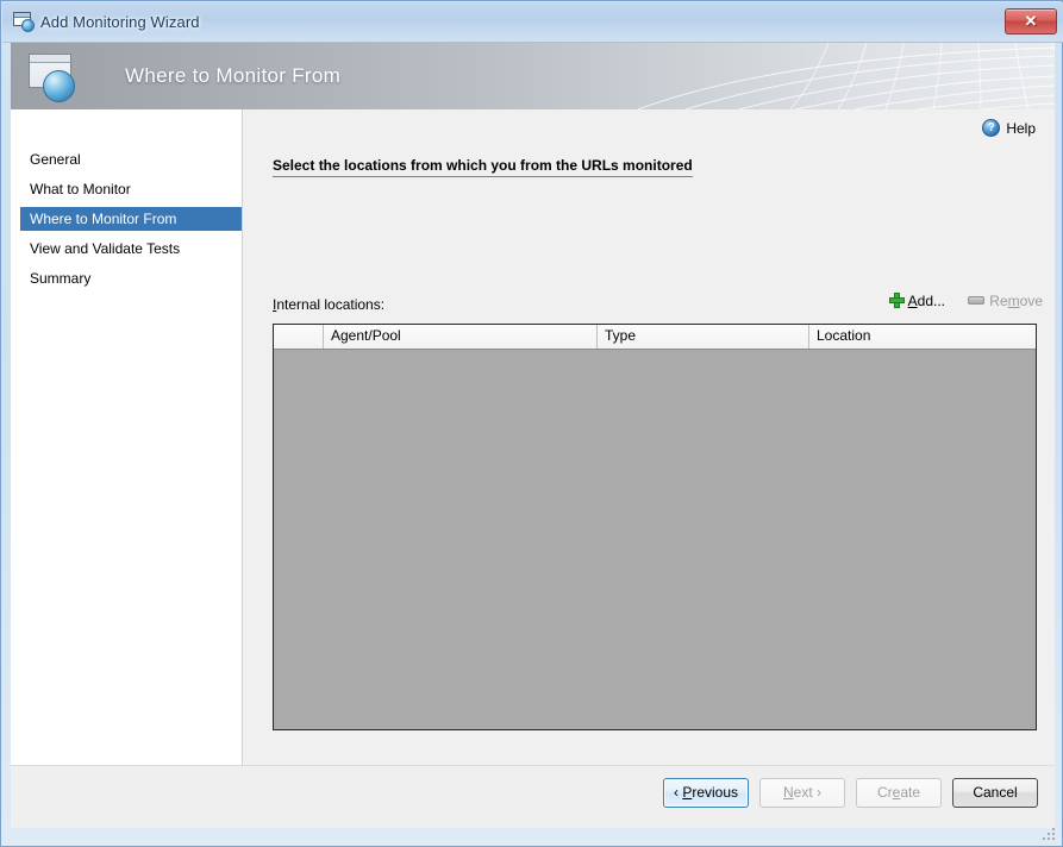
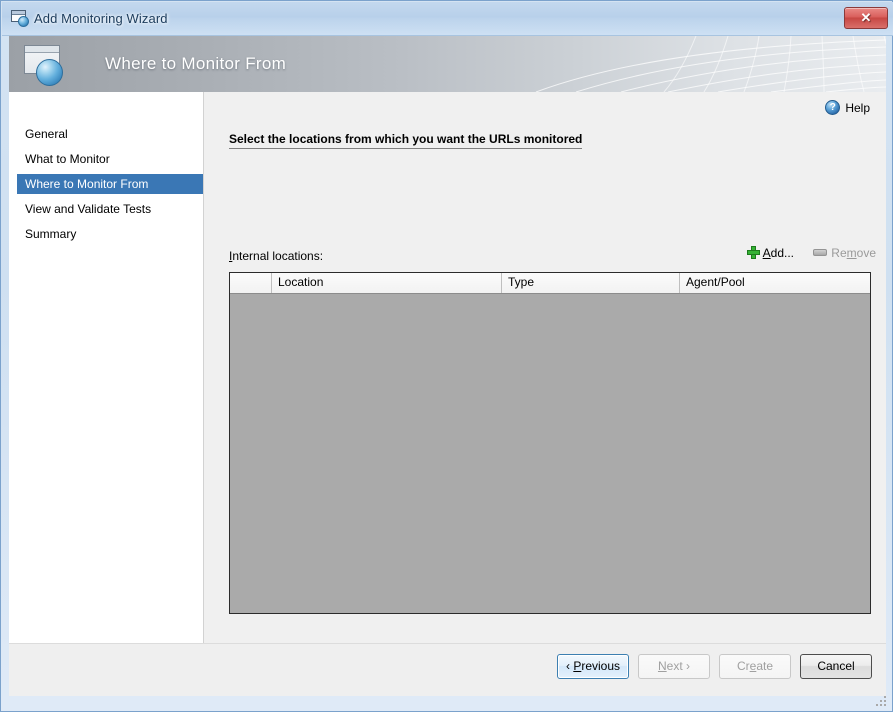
  Add Monitoring Wizard
  ✕
  Where to Monitor From
  General
  What to Monitor
  Where to Monitor From
  View and Validate Tests
  Summary
  ?
  Help
- Select the locations from which you from the URLs monitored
+ Select the locations from which you want the URLs monitored
  Internal locations:
  Add...
  Remove
- Agent/Pool
+ Location
  Type
- Location
+ Agent/Pool
  ‹ Previous
  Next ›
  Create
  Cancel
